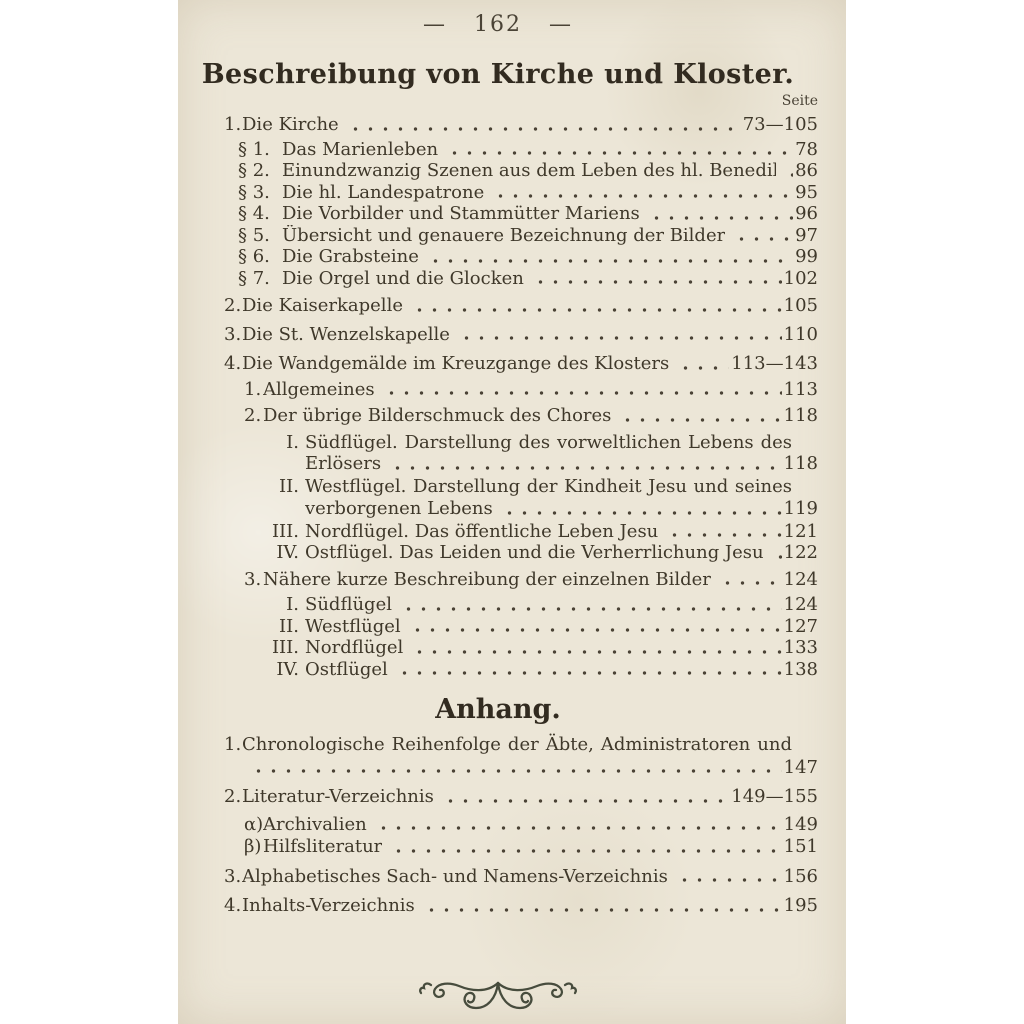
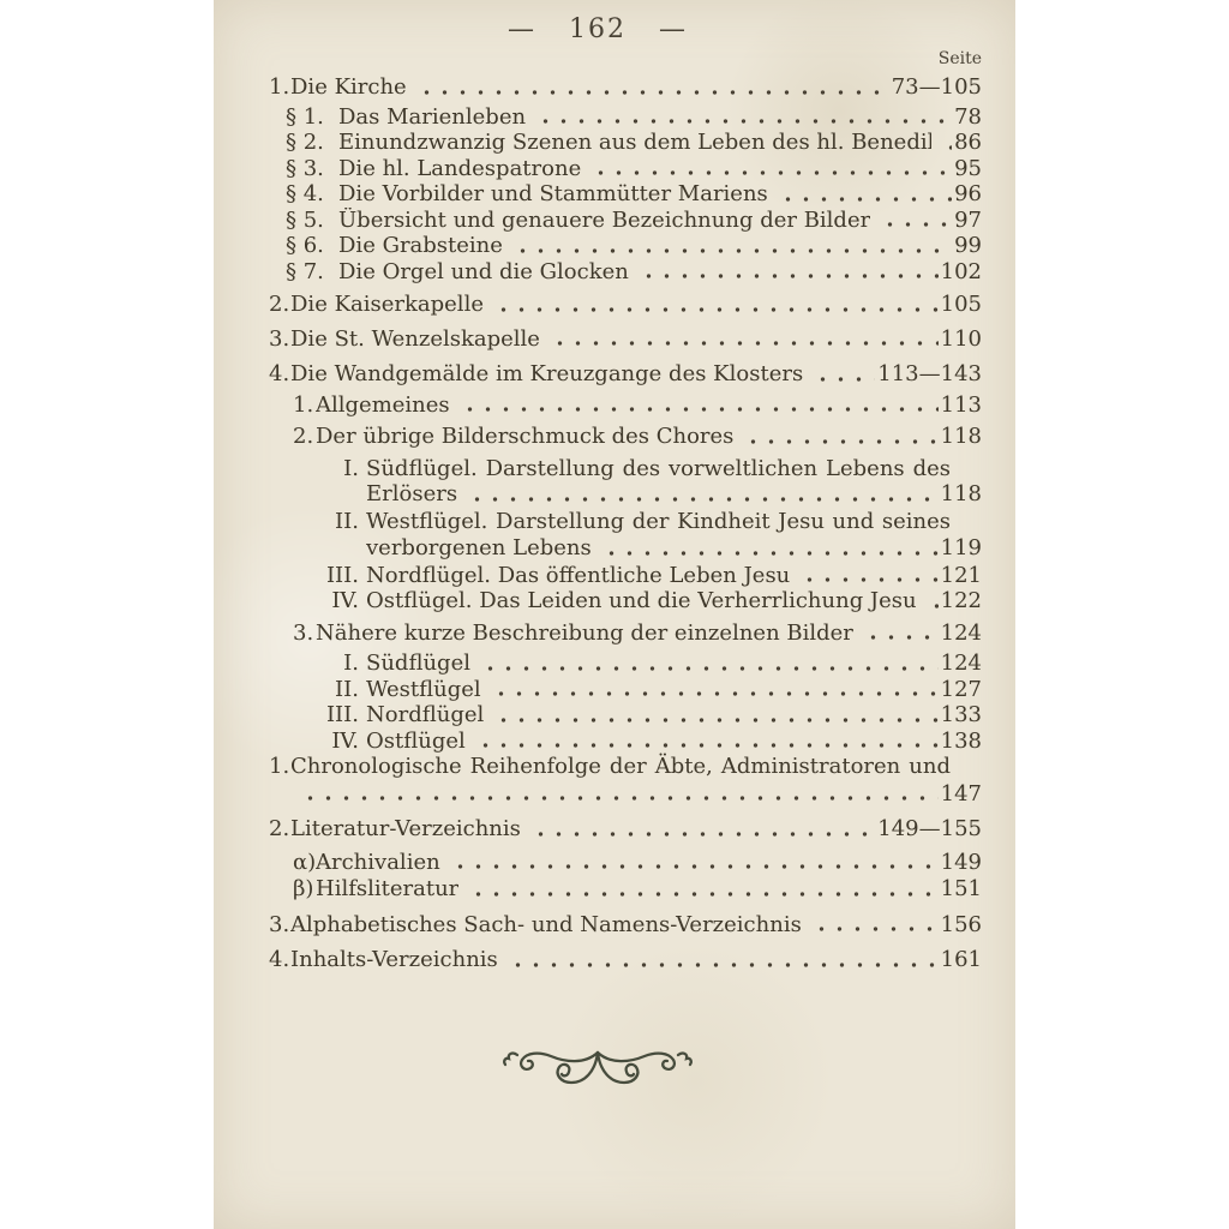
  — 162 —
- Beschreibung von Kirche und Kloster.
  Seite
  1.
  Die Kirche
  73—105
  § 1.
  Das Marienleben
  78
  § 2.
  Einundzwanzig Szenen aus dem Leben des hl. Benedi
  86
  § 3.
  Die hl. Landespatrone
  95
  § 4.
  Die Vorbilder und Stammütter Mariens
  96
  § 5.
  Übersicht und genauere Bezeichnung der Bilder
  97
  § 6.
  Die Grabsteine
  99
  § 7.
  Die Orgel und die Glocken
  102
  2.
  Die Kaiserkapelle
  105
  3.
  Die St. Wenzelskapelle
  110
  4.
  Die Wandgemälde im Kreuzgange des Klosters
  113—143
  1.
  Allgemeines
  113
  2.
  Der übrige Bilderschmuck des Chores
  118
  I.
  Südflügel. Darstellung des vorweltlichen Lebens des
  Erlösers
  118
  II.
  Westflügel. Darstellung der Kindheit Jesu und seines
  verborgenen Lebens
  119
  III.
  Nordflügel. Das öffentliche Leben Jesu
  121
  IV.
  Ostflügel. Das Leiden und die Verherrlichung Jesu
  122
  3.
  Nähere kurze Beschreibung der einzelnen Bilder
  124
  I.
  Südflügel
  124
  II.
  Westflügel
  127
  III.
  Nordflügel
  133
  IV.
  Ostflügel
  138
- Anhang.
  1.
  Chronologische Reihenfolge der Äbte, Administratoren und
  147
  2.
  Literatur-Verzeichnis
  149—155
  α)
  Archivalien
  149
  β)
  Hilfsliteratur
  151
  3.
  Alphabetisches Sach- und Namens-Verzeichnis
  156
  4.
  Inhalts-Verzeichnis
- 195
+ 161
